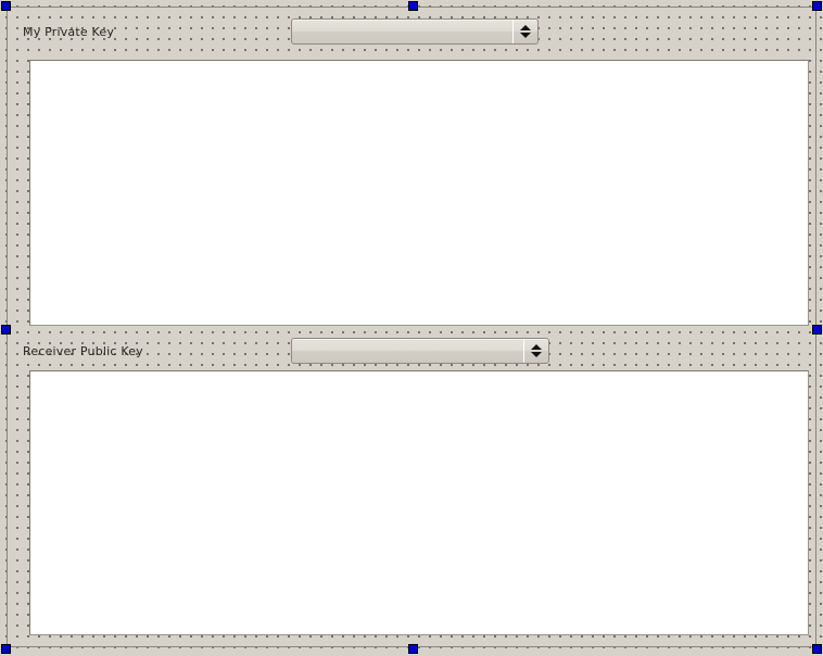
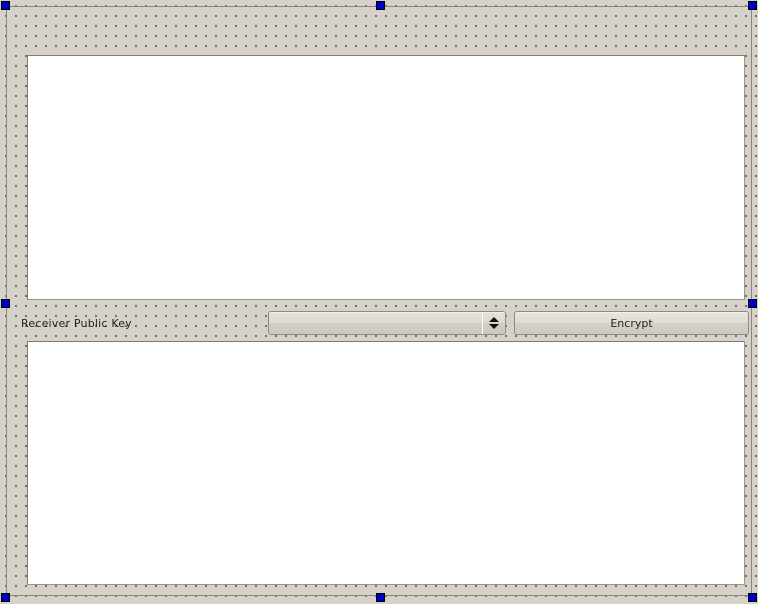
- My Private Key
  Receiver Public Key
+ Encrypt
